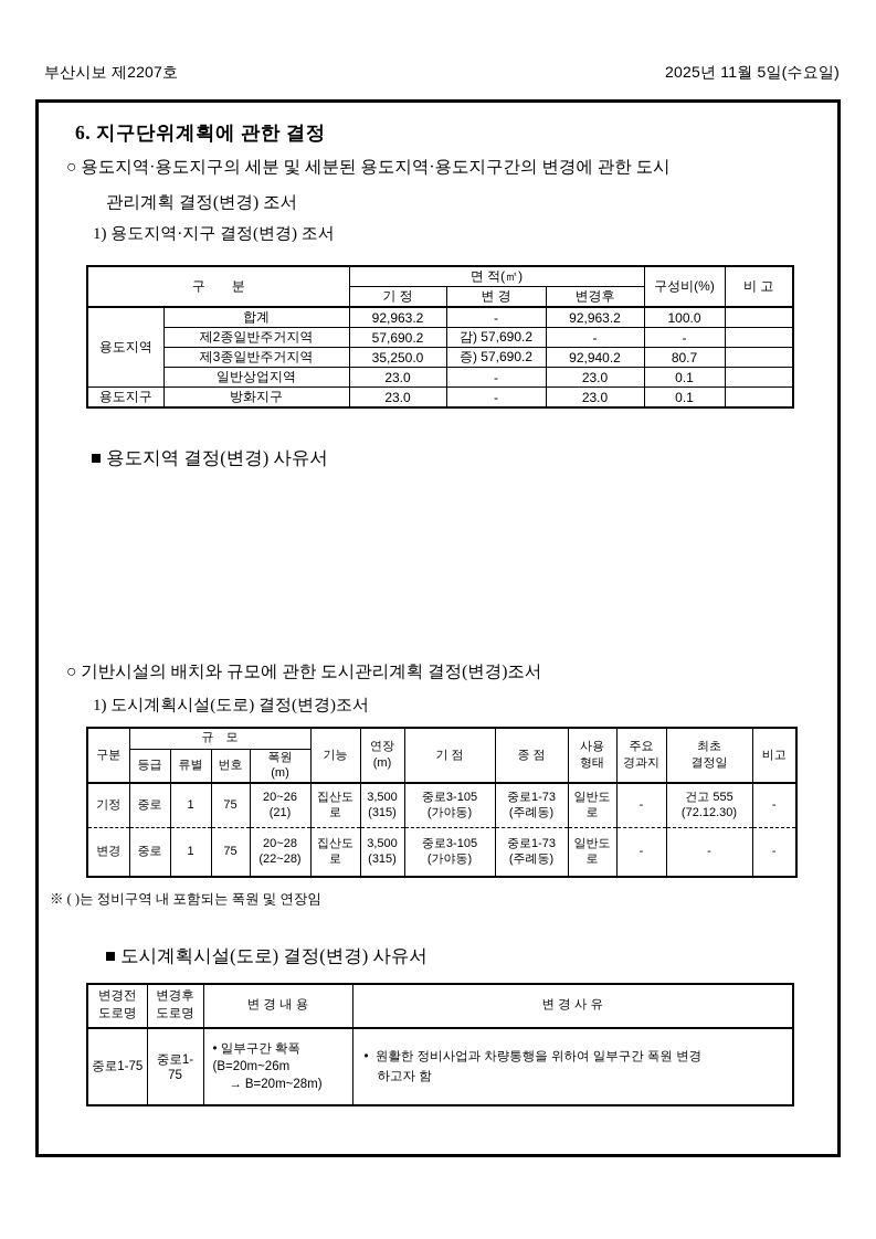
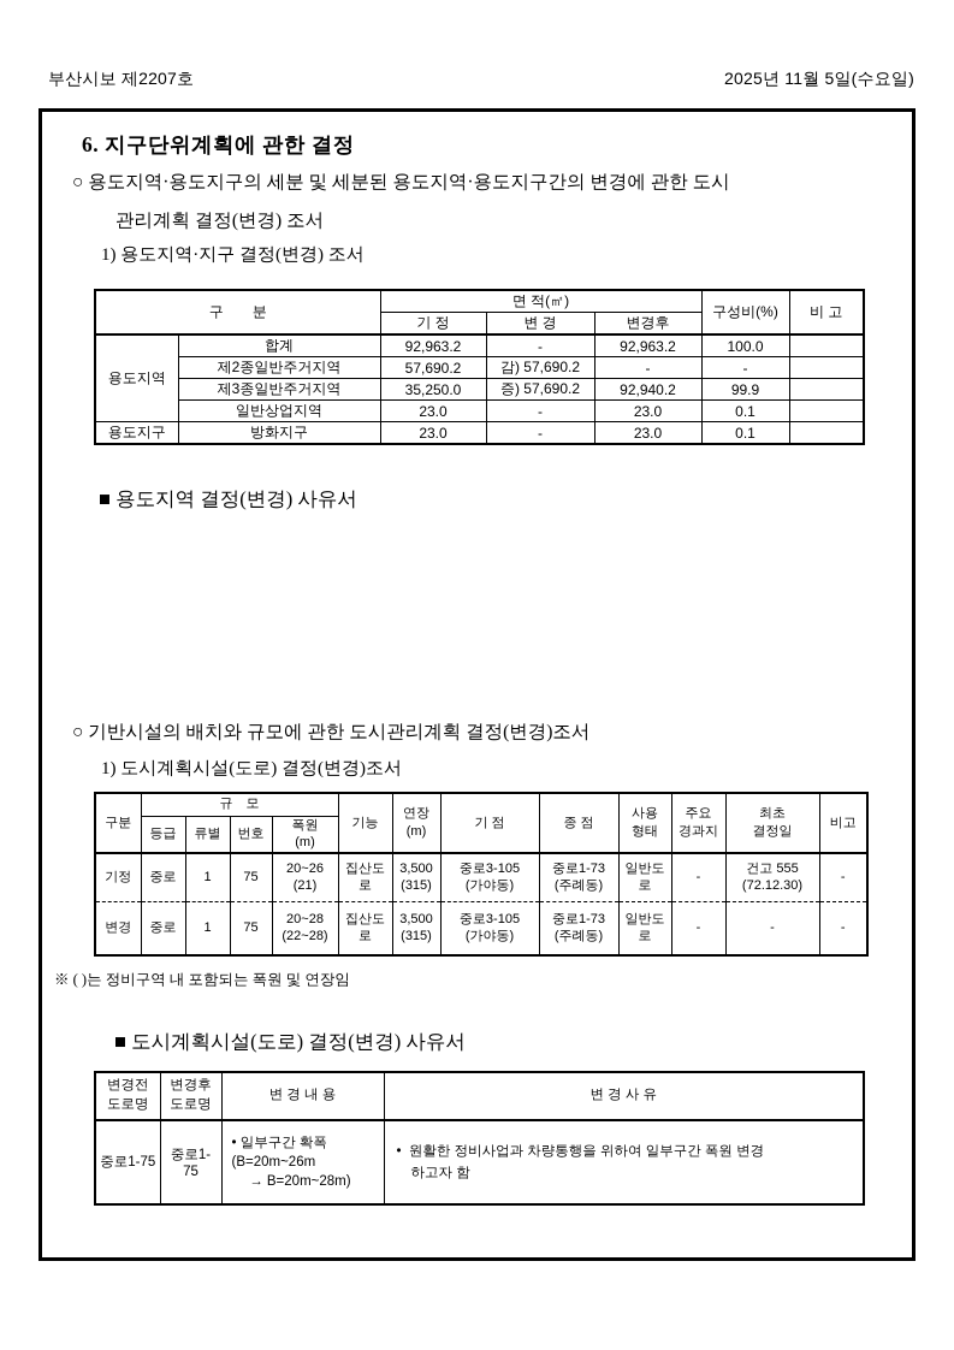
  부산시보 제2207호
  2025년 11월 5일(수요일)
  6. 지구단위계획에 관한 결정
  ○ 용도지역·용도지구의 세분 및 세분된 용도지역·용도지구간의 변경에 관한 도시
  관리계획 결정(변경) 조서
  1) 용도지역·지구 결정(변경) 조서
  구 분	면 적(㎡)	구성비(%)	비 고
  기 정	변 경	변경후
  용도지역	합계	92,963.2	-	92,963.2	100.0
  제2종일반주거지역	57,690.2	감) 57,690.2	-	-
- 제3종일반주거지역	35,250.0	증) 57,690.2	92,940.2	80.7
+ 제3종일반주거지역	35,250.0	증) 57,690.2	92,940.2	99.9
  일반상업지역	23.0	-	23.0	0.1
  용도지구	방화지구	23.0	-	23.0	0.1
  ■ 용도지역 결정(변경) 사유서
  ○ 기반시설의 배치와 규모에 관한 도시관리계획 결정(변경)조서
  1) 도시계획시설(도로) 결정(변경)조서
  구분	규 모	기능	연장 (m)	기 점	종 점	사용 형태	주요 경과지	최초 결정일	비고
  등급	류별	번호	폭원 (m)
  기정	중로	1	75	20~26 (21)	집산도 로	3,500 (315)	중로3-105 (가야동)	중로1-73 (주례동)	일반도 로	-	건고 555 (72.12.30)	-
  변경	중로	1	75	20~28 (22~28)	집산도 로	3,500 (315)	중로3-105 (가야동)	중로1-73 (주례동)	일반도 로	-	-	-
  ※ ( )는 정비구역 내 포함되는 폭원 및 연장임
  ■ 도시계획시설(도로) 결정(변경) 사유서
  변경전 도로명	변경후 도로명	변 경 내 용	변 경 사 유
  중로1-75	중로1-75	• 일부구간 확폭 (B=20m~26m → B=20m~28m)	• 원활한 정비사업과 차량통행을 위하여 일부구간 폭원 변경 하고자 함
